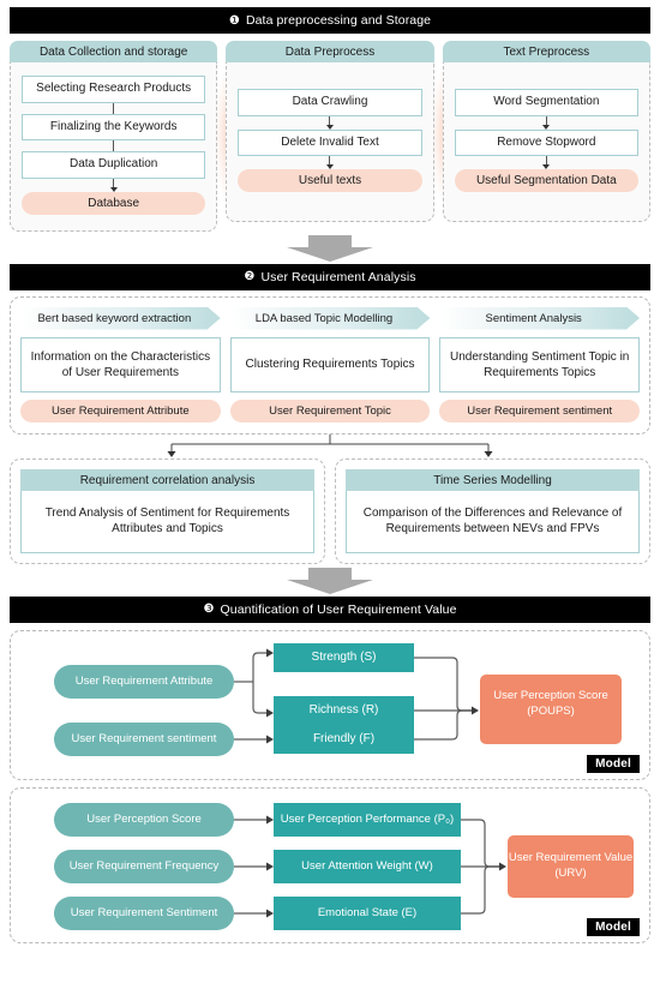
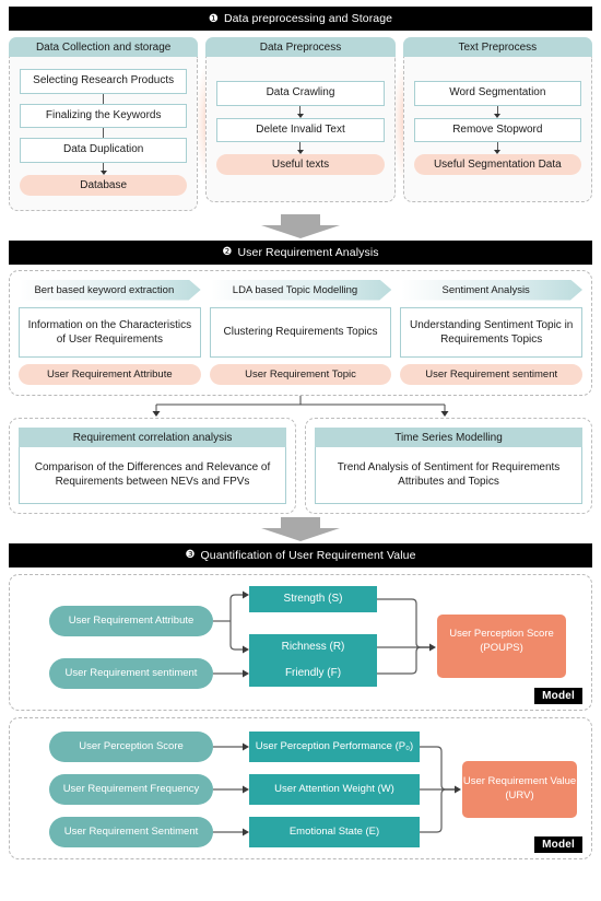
  ❶
  Data preprocessing and Storage
  Data Collection and storage
  Selecting Research Products
  Finalizing the Keywords
  Data Duplication
  Database
  Data Preprocess
  Data Crawling
  Delete Invalid Text
  Useful texts
  Text Preprocess
  Word Segmentation
  Remove Stopword
  Useful Segmentation Data
  ❷
  User Requirement Analysis
  Bert based keyword extraction
  Information on the Characteristics of User Requirements
  User Requirement Attribute
  LDA based Topic Modelling
  Clustering Requirements Topics
  User Requirement Topic
  Sentiment Analysis
  Understanding Sentiment Topic in Requirements Topics
  User Requirement sentiment
  Requirement correlation analysis
- Trend Analysis of Sentiment for Requirements Attributes and Topics
+ Comparison of the Differences and Relevance of Requirements between NEVs and FPVs
  Time Series Modelling
- Comparison of the Differences and Relevance of Requirements between NEVs and FPVs
+ Trend Analysis of Sentiment for Requirements Attributes and Topics
  ❸
  Quantification of User Requirement Value
  User Requirement Attribute
  User Requirement sentiment
  Strength (S)
  Richness (R)
  Friendly (F)
  User Perception Score
  (POUPS)
  Model
  User Perception Score
  User Requirement Frequency
  User Requirement Sentiment
  User Perception Performance (P₀)
  User Attention Weight (W)
  Emotional State (E)
  User Requirement Value
  (URV)
  Model
